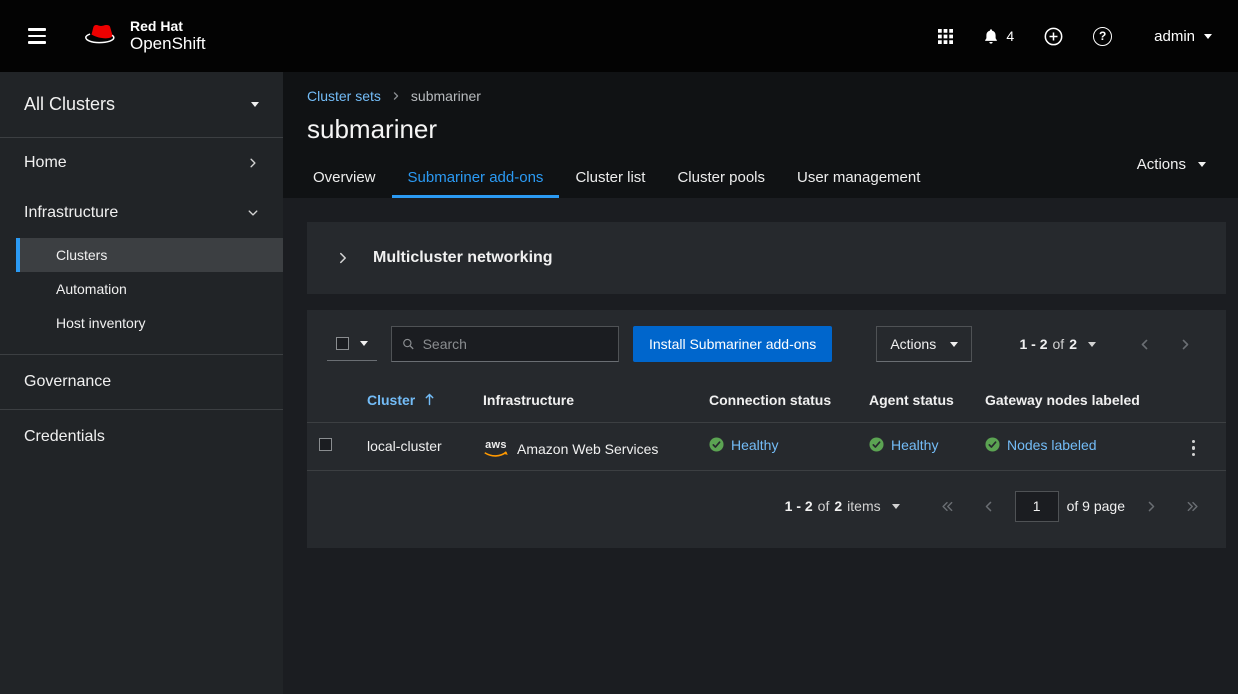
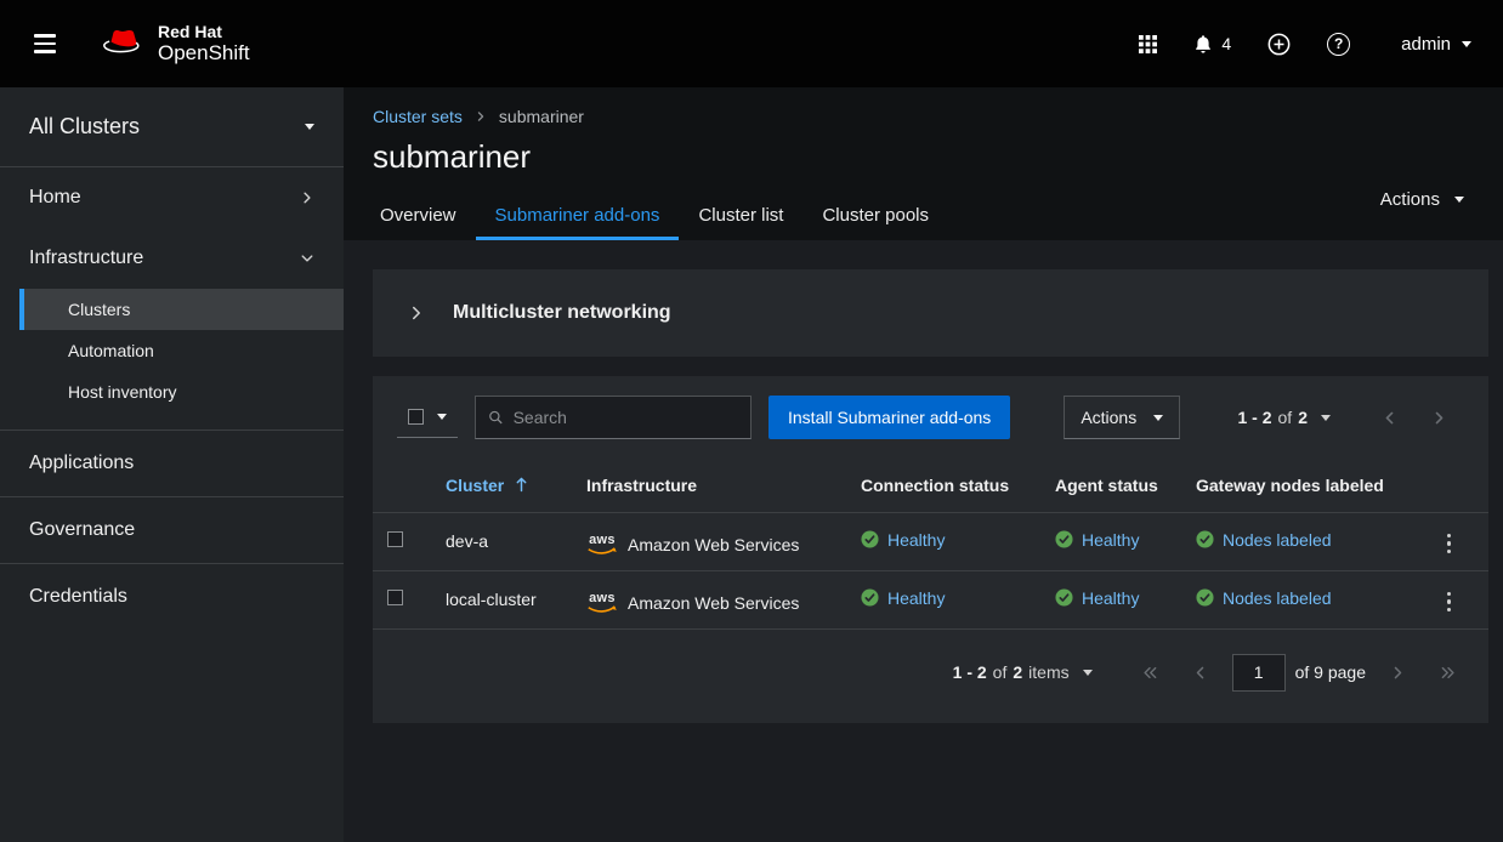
  Red Hat
  OpenShift
  4
  ?
  admin
  All Clusters
  Home
  Infrastructure
  Clusters
  Automation
  Host inventory
+ Applications
  Governance
  Credentials
  Cluster sets
  submariner
  submariner
  Actions
  Overview
  Submariner add-ons
  Cluster list
  Cluster pools
- User management
  Multicluster networking
  Search
  Install Submariner add-ons
  Actions
  1 - 2
  of
  2
  	Cluster	Infrastructure	Connection status	Agent status	Gateway nodes labeled
+ 	dev-a	aws Amazon Web Services	Healthy	Healthy	Nodes labeled
  	local-cluster	aws Amazon Web Services	Healthy	Healthy	Nodes labeled
  1 - 2
  of
  2
  items
  1
  of 9 page
